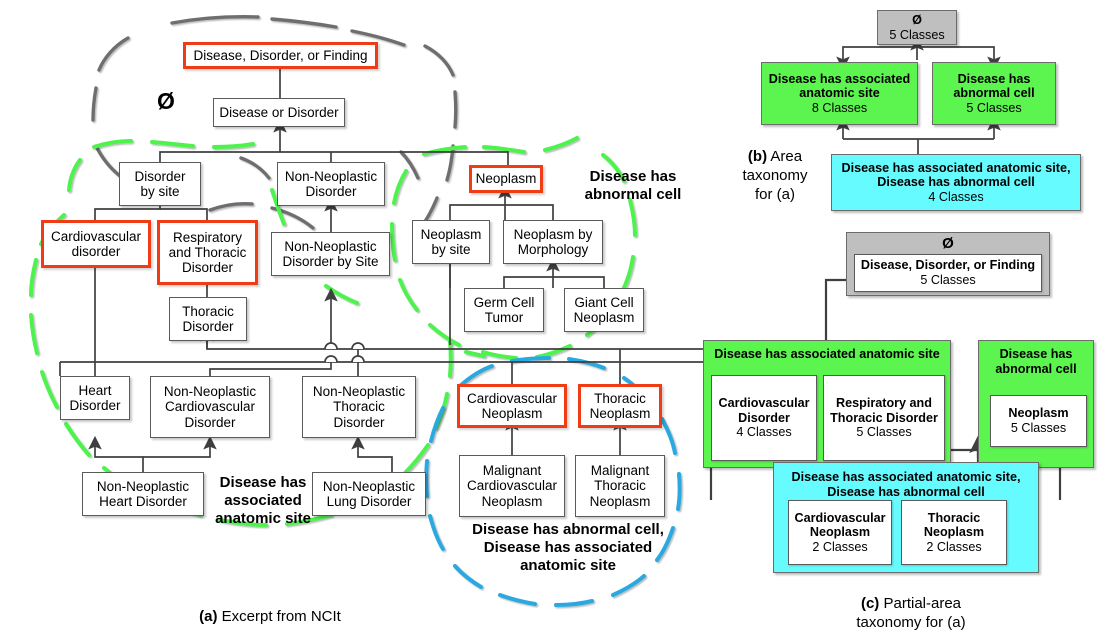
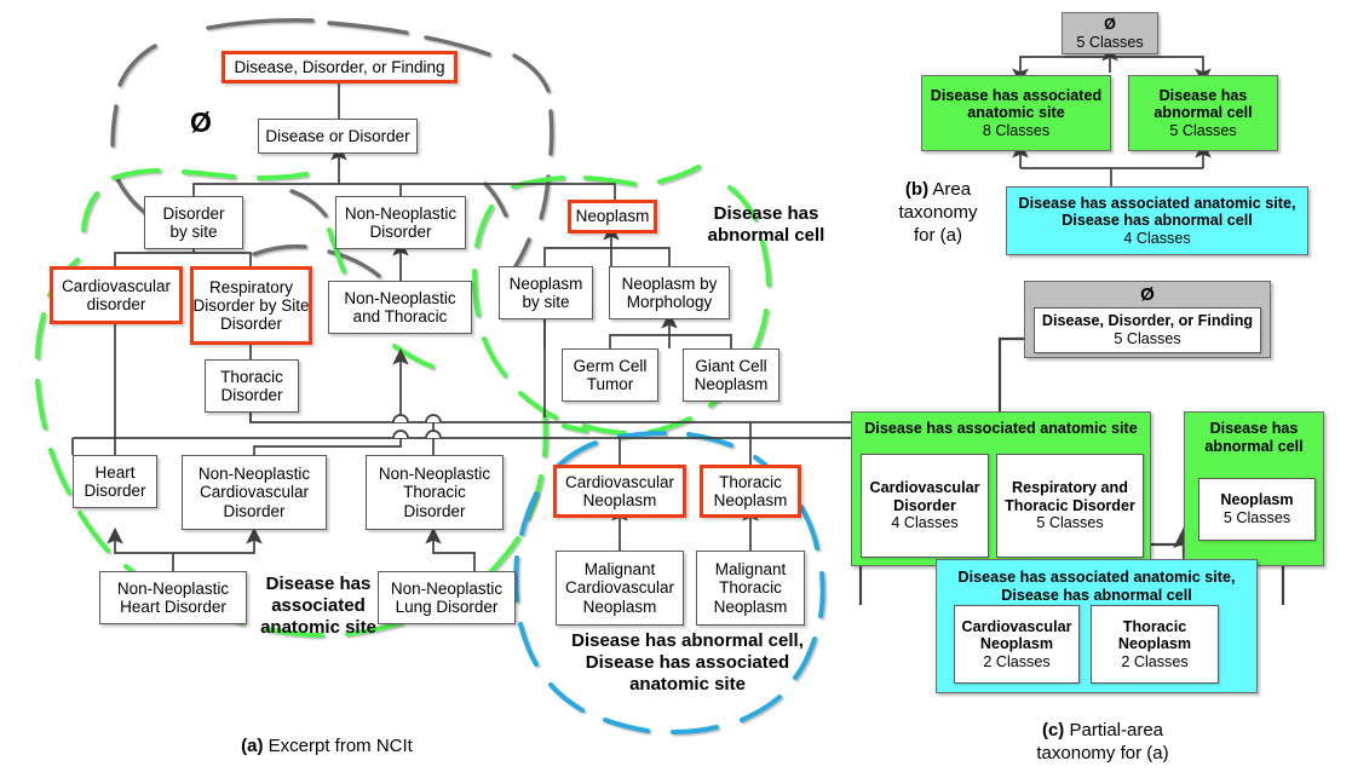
  Disease, Disorder, or Finding
  Disease or Disorder
  Disorder
  by site
  Non-Neoplastic
  Disorder
  Neoplasm
  Cardiovascular
  disorder
  Respiratory
- and Thoracic
+ Disorder by Site
  Disorder
  Non-Neoplastic
- Disorder by Site
+ and Thoracic
  Neoplasm
  by site
  Neoplasm by
  Morphology
  Thoracic
  Disorder
  Germ Cell
  Tumor
  Giant Cell
  Neoplasm
  Heart
  Disorder
  Non-Neoplastic
  Cardiovascular
  Disorder
  Non-Neoplastic
  Thoracic
  Disorder
  Cardiovascular
  Neoplasm
  Thoracic
  Neoplasm
  Non-Neoplastic
  Heart Disorder
  Non-Neoplastic
  Lung Disorder
  Malignant
  Cardiovascular
  Neoplasm
  Malignant
  Thoracic
  Neoplasm
  Ø
  Disease has
  associated
  anatomic site
  Disease has
  abnormal cell
  Disease has abnormal cell,
  Disease has associated
  anatomic site
  (a) Excerpt from NCIt
  Ø
  5 Classes
  Disease has associated
  anatomic site
  8 Classes
  Disease has
  abnormal cell
  5 Classes
  Disease has associated anatomic site,
  Disease has abnormal cell
  4 Classes
  (b) Area
  taxonomy
  for (a)
  Ø
  Disease, Disorder, or Finding
  5 Classes
  Disease has associated anatomic site
  Cardiovascular
  Disorder
  4 Classes
  Respiratory and
  Thoracic Disorder
  5 Classes
  Disease has
  abnormal cell
  Neoplasm
  5 Classes
  Disease has associated anatomic site,
  Disease has abnormal cell
  Cardiovascular
  Neoplasm
  2 Classes
  Thoracic
  Neoplasm
  2 Classes
  (c) Partial-area
  taxonomy for (a)
